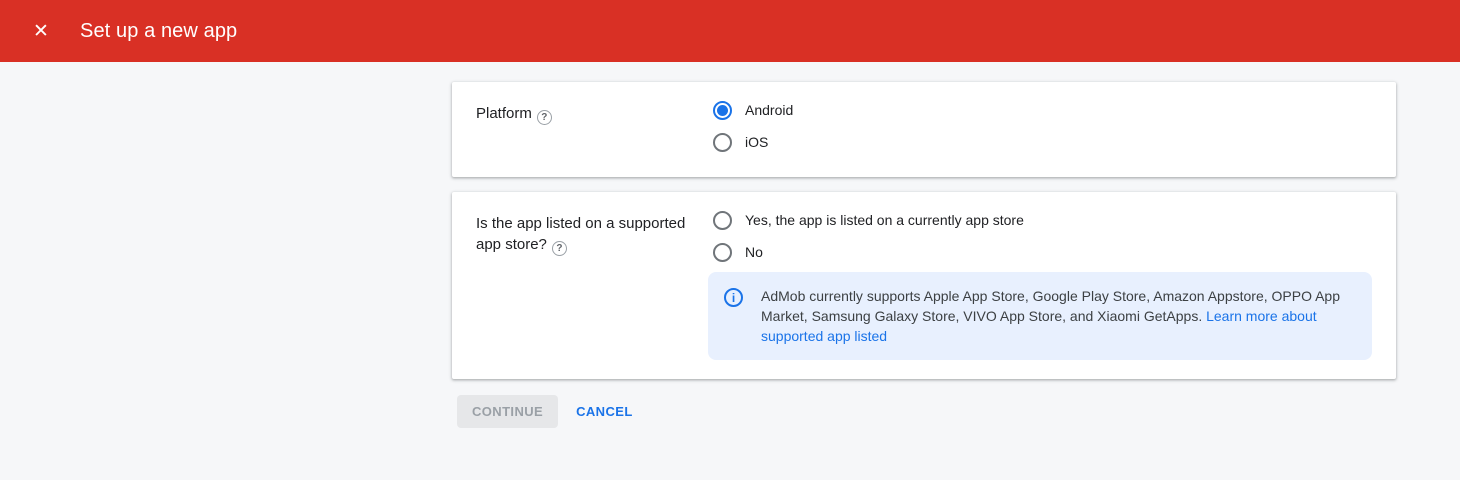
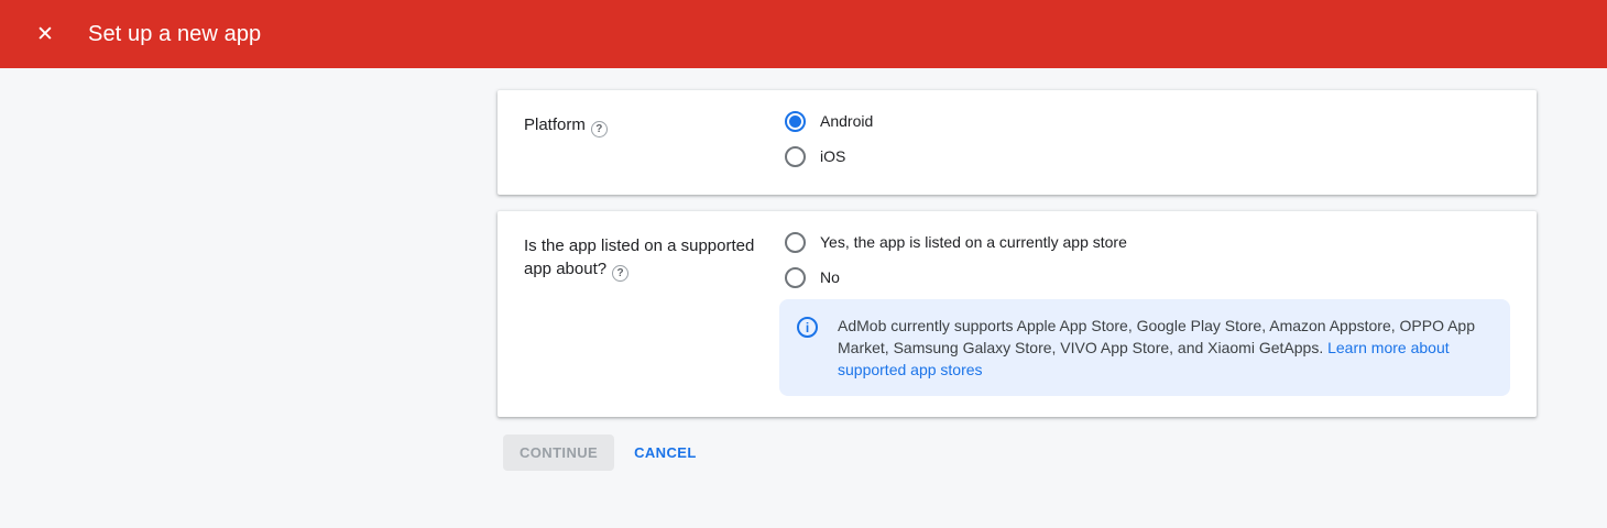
  ✕
  Set up a new app
  Platform ?
  Android
  iOS
- Is the app listed on a supported app store? ?
+ Is the app listed on a supported app about? ?
  Yes, the app is listed on a currently app store
  No
  i
- AdMob currently supports Apple App Store, Google Play Store, Amazon Appstore, OPPO App Market, Samsung Galaxy Store, VIVO App Store, and Xiaomi GetApps. Learn more about supported app listed
+ AdMob currently supports Apple App Store, Google Play Store, Amazon Appstore, OPPO App Market, Samsung Galaxy Store, VIVO App Store, and Xiaomi GetApps. Learn more about supported app stores
  CONTINUE
  CANCEL
